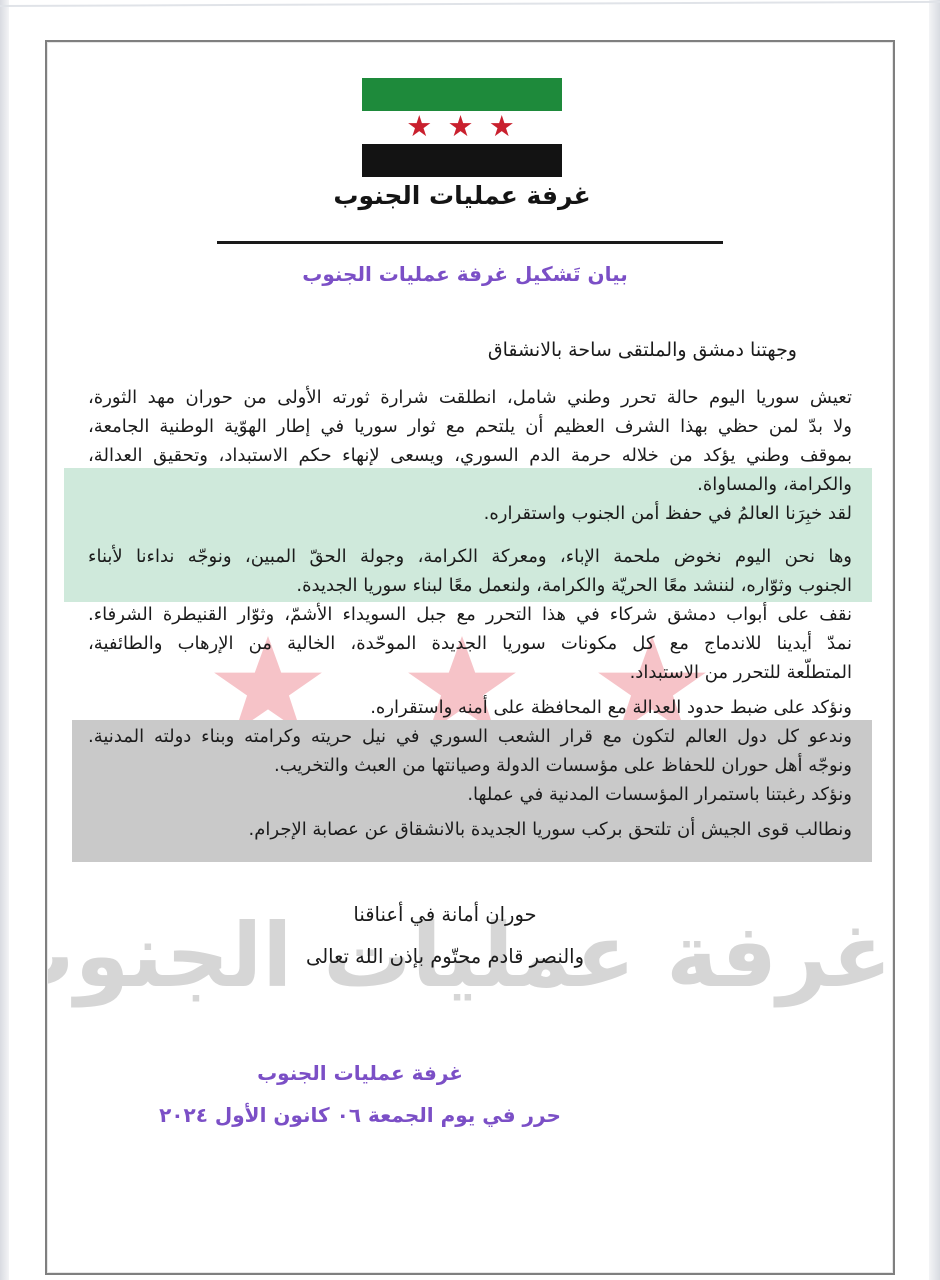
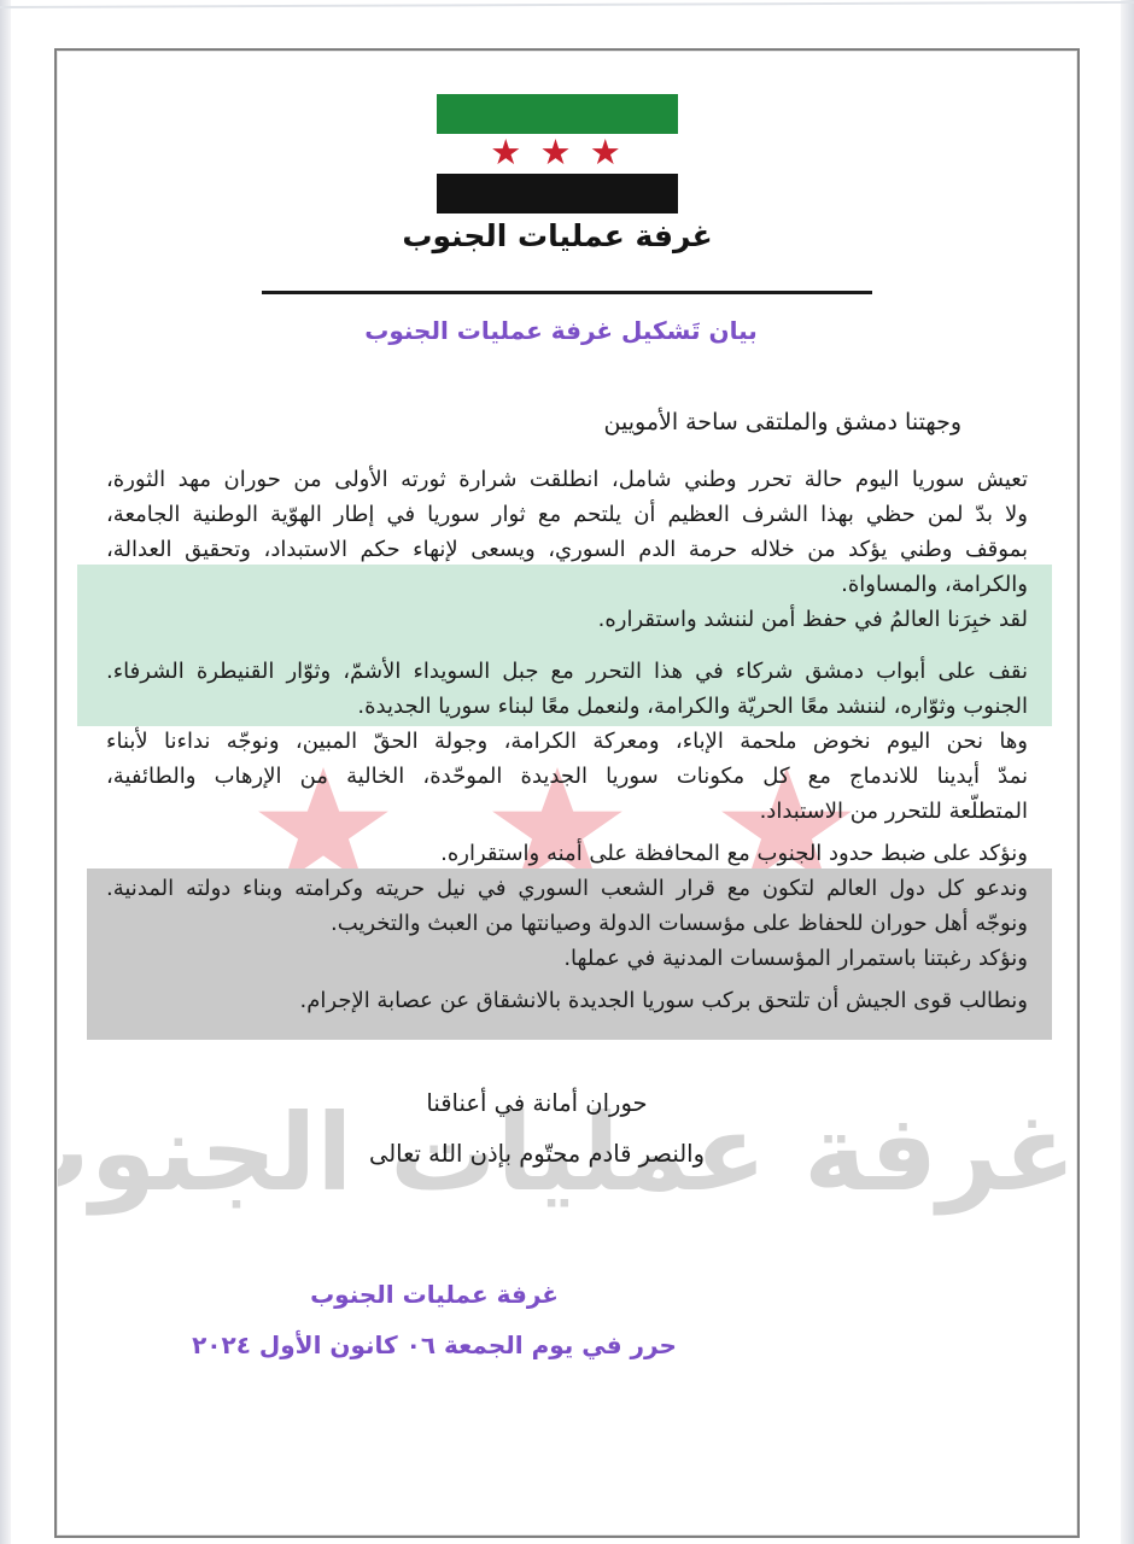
  غرفة عمليات الجنو
  ★ ★ ★
  غرفة عمليات الجنوب
  بيان تَشكيل غرفة عمليات الجنوب
- وجهتنا دمشق والملتقى ساحة بالانشقاق
+ وجهتنا دمشق والملتقى ساحة الأمويين
  تعيش سوريا اليوم حالة تحرر وطني شامل، انطلقت شرارة ثورته الأولى من حوران مهد الثورة،
  ولا بدّ لمن حظي بهذا الشرف العظيم أن يلتحم مع ثوار سوريا في إطار الهوّية الوطنية الجامعة،
  بموقف وطني يؤكد من خلاله حرمة الدم السوري، ويسعى لإنهاء حكم الاستبداد، وتحقيق العدالة،
  والكرامة، والمساواة.
- لقد خبِرَنا العالمُ في حفظ أمن الجنوب واستقراره.
+ لقد خبِرَنا العالمُ في حفظ أمن لننشد واستقراره.
- وها نحن اليوم نخوض ملحمة الإباء، ومعركة الكرامة، وجولة الحقّ المبين، ونوجّه نداءنا لأبناء
+ نقف على أبواب دمشق شركاء في هذا التحرر مع جبل السويداء الأشمّ، وثوّار القنيطرة الشرفاء.
  الجنوب وثوّاره، لننشد معًا الحريّة والكرامة، ولنعمل معًا لبناء سوريا الجديدة.
- نقف على أبواب دمشق شركاء في هذا التحرر مع جبل السويداء الأشمّ، وثوّار القنيطرة الشرفاء.
+ وها نحن اليوم نخوض ملحمة الإباء، ومعركة الكرامة، وجولة الحقّ المبين، ونوجّه نداءنا لأبناء
  نمدّ أيدينا للاندماج مع كل مكونات سوريا الجديدة الموحّدة، الخالية من الإرهاب والطائفية،
  المتطلّعة للتحرر من الاستبداد.
- ونؤكد على ضبط حدود العدالة مع المحافظة على أمنه واستقراره.
+ ونؤكد على ضبط حدود الجنوب مع المحافظة على أمنه واستقراره.
  وندعو كل دول العالم لتكون مع قرار الشعب السوري في نيل حريته وكرامته وبناء دولته المدنية.
  ونوجّه أهل حوران للحفاظ على مؤسسات الدولة وصيانتها من العبث والتخريب.
  ونؤكد رغبتنا باستمرار المؤسسات المدنية في عملها.
  ونطالب قوى الجيش أن تلتحق بركب سوريا الجديدة بالانشقاق عن عصابة الإجرام.
  حوران أمانة في أعناقنا
  والنصر قادم محتّوم بإذن الله تعالى
  غرفة عمليات الجنوب
  حرر في يوم الجمعة ٠٦ كانون الأول ٢٠٢٤
